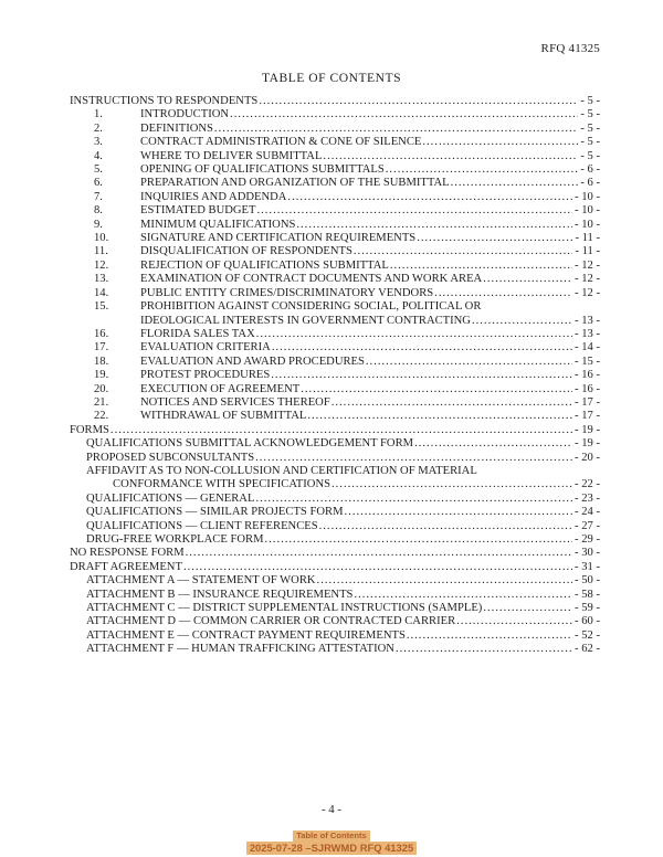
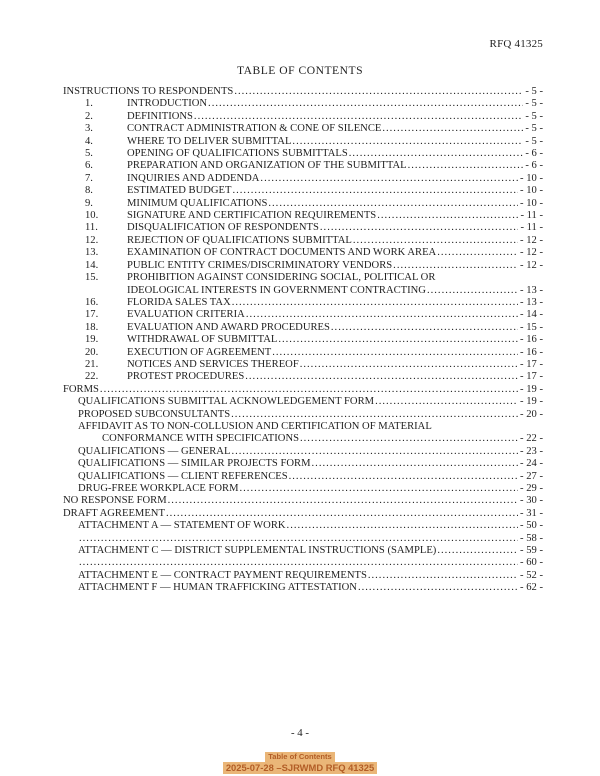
  RFQ 41325
  TABLE OF CONTENTS
  INSTRUCTIONS TO RESPONDENTS
  - 5 -
  1.
  INTRODUCTION
  - 5 -
  2.
  DEFINITIONS
  - 5 -
  3.
  CONTRACT ADMINISTRATION & CONE OF SILENCE
  - 5 -
  4.
  WHERE TO DELIVER SUBMITTAL
  - 5 -
  5.
  OPENING OF QUALIFICATIONS SUBMITTALS
  - 6 -
  6.
  PREPARATION AND ORGANIZATION OF THE SUBMITTAL
  - 6 -
  7.
  INQUIRIES AND ADDENDA
  - 10 -
  8.
  ESTIMATED BUDGET
  - 10 -
  9.
  MINIMUM QUALIFICATIONS
  - 10 -
  10.
  SIGNATURE AND CERTIFICATION REQUIREMENTS
  - 11 -
  11.
  DISQUALIFICATION OF RESPONDENTS
  - 11 -
  12.
  REJECTION OF QUALIFICATIONS SUBMITTAL
  - 12 -
  13.
  EXAMINATION OF CONTRACT DOCUMENTS AND WORK AREA
  - 12 -
  14.
  PUBLIC ENTITY CRIMES/DISCRIMINATORY VENDORS
  - 12 -
  15.
  PROHIBITION AGAINST CONSIDERING SOCIAL, POLITICAL OR
  IDEOLOGICAL INTERESTS IN GOVERNMENT CONTRACTING
  - 13 -
  16.
  FLORIDA SALES TAX
  - 13 -
  17.
  EVALUATION CRITERIA
  - 14 -
  18.
  EVALUATION AND AWARD PROCEDURES
  - 15 -
  19.
- PROTEST PROCEDURES
+ WITHDRAWAL OF SUBMITTAL
  - 16 -
  20.
  EXECUTION OF AGREEMENT
  - 16 -
  21.
  NOTICES AND SERVICES THEREOF
  - 17 -
  22.
- WITHDRAWAL OF SUBMITTAL
+ PROTEST PROCEDURES
  - 17 -
  FORMS
  - 19 -
  QUALIFICATIONS SUBMITTAL ACKNOWLEDGEMENT FORM
  - 19 -
  PROPOSED SUBCONSULTANTS
  - 20 -
  AFFIDAVIT AS TO NON-COLLUSION AND CERTIFICATION OF MATERIAL
  CONFORMANCE WITH SPECIFICATIONS
  - 22 -
  QUALIFICATIONS — GENERAL
  - 23 -
  QUALIFICATIONS — SIMILAR PROJECTS FORM
  - 24 -
  QUALIFICATIONS — CLIENT REFERENCES
  - 27 -
  DRUG-FREE WORKPLACE FORM
  - 29 -
  NO RESPONSE FORM
  - 30 -
  DRAFT AGREEMENT
  - 31 -
  ATTACHMENT A — STATEMENT OF WORK
  - 50 -
- ATTACHMENT B — INSURANCE REQUIREMENTS
  - 58 -
  ATTACHMENT C — DISTRICT SUPPLEMENTAL INSTRUCTIONS (SAMPLE)
  - 59 -
- ATTACHMENT D — COMMON CARRIER OR CONTRACTED CARRIER
  - 60 -
  ATTACHMENT E — CONTRACT PAYMENT REQUIREMENTS
  - 52 -
  ATTACHMENT F — HUMAN TRAFFICKING ATTESTATION
  - 62 -
  - 4 -
  Table of Contents
  2025-07-28 –SJRWMD RFQ 41325
